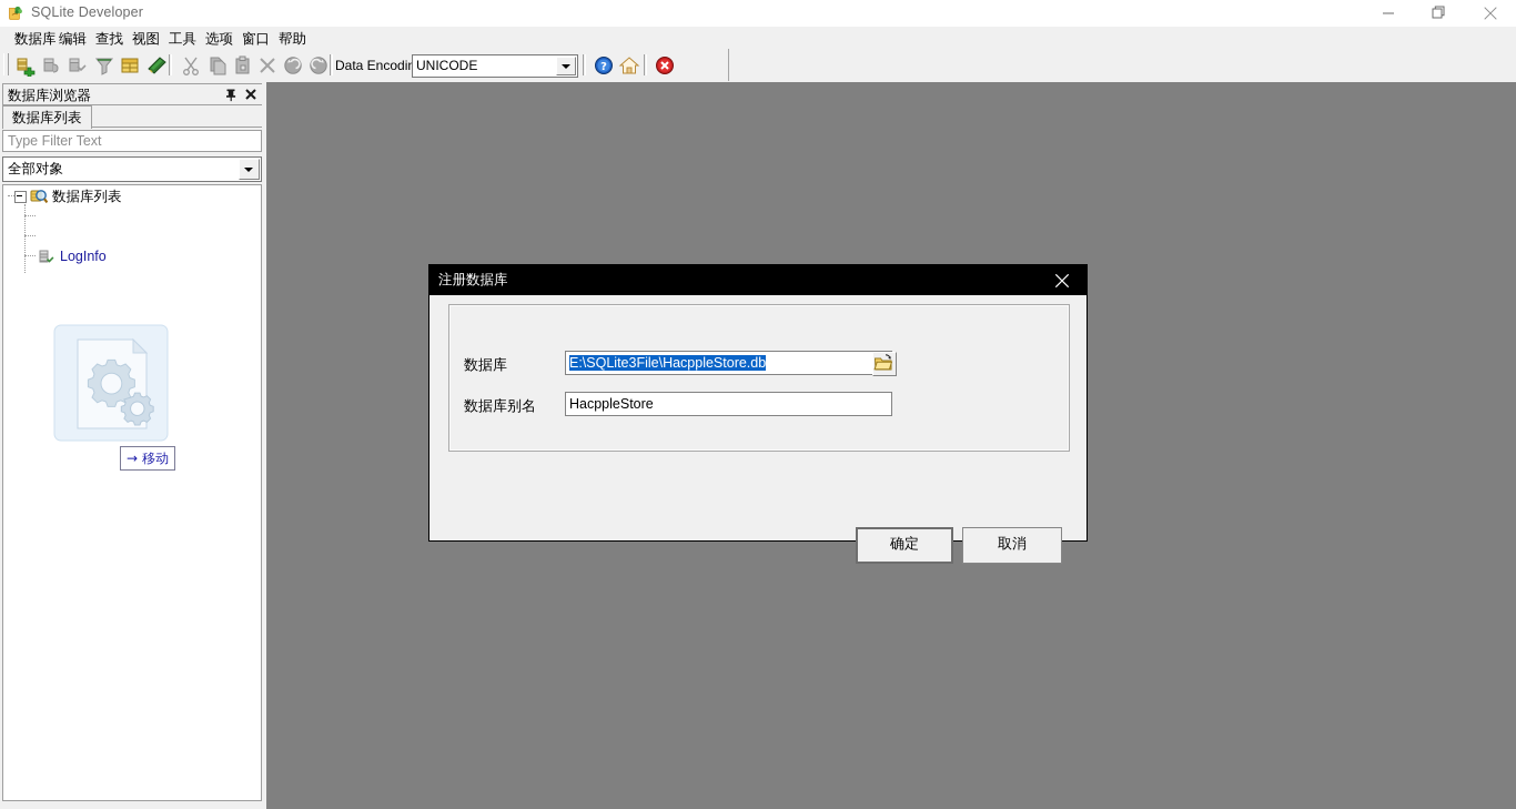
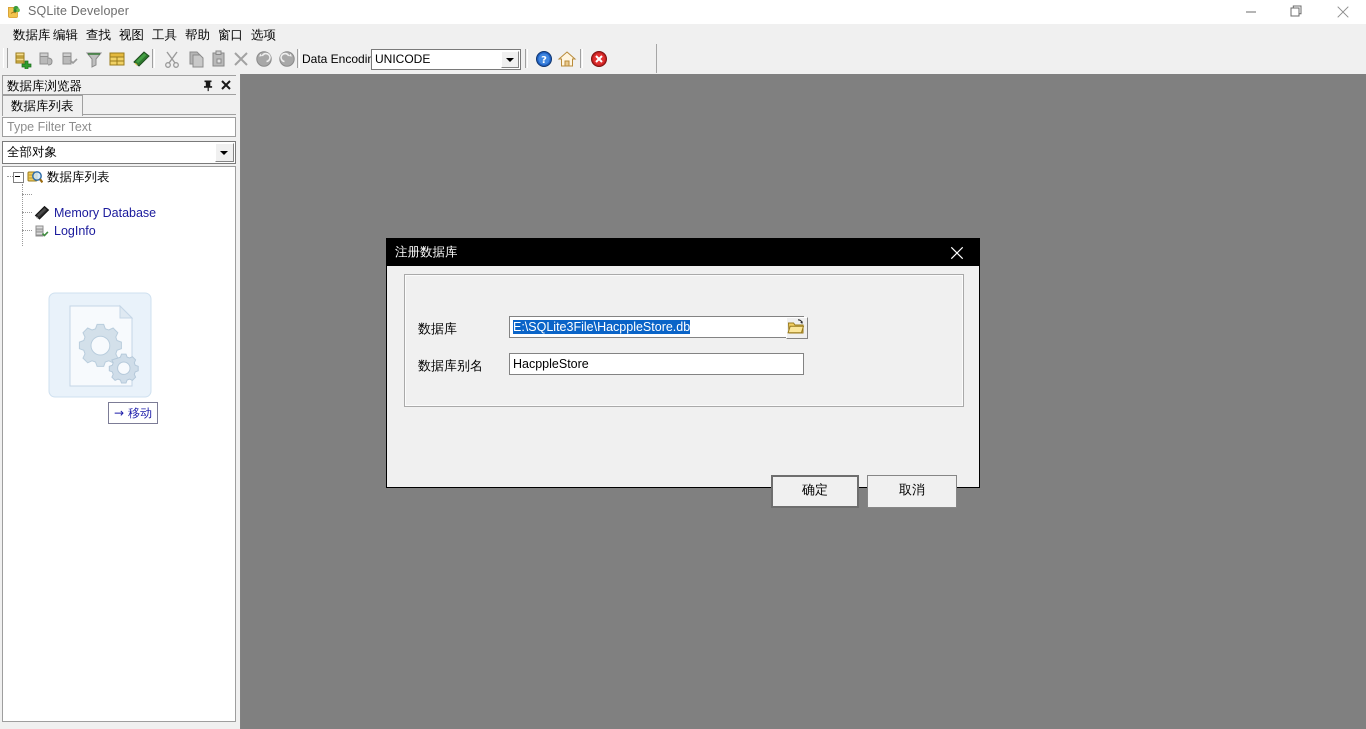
  SQLite Developer
  数据库
  编辑
  查找
  视图
  工具
- 选项
+ 帮助
  窗口
- 帮助
+ 选项
  Data Encodi
  UNICODE
  ?
  数据库浏览器
  数据库列表
  Type Filter Text
  全部对象
  数据库列表
+ Memory Database
  LogInfo
  → 移动
  注册数据库
  数据库
  E:\SQLite3File\HacppleStore.db
  数据库别名
  HacppleStore
  确定
  取消
